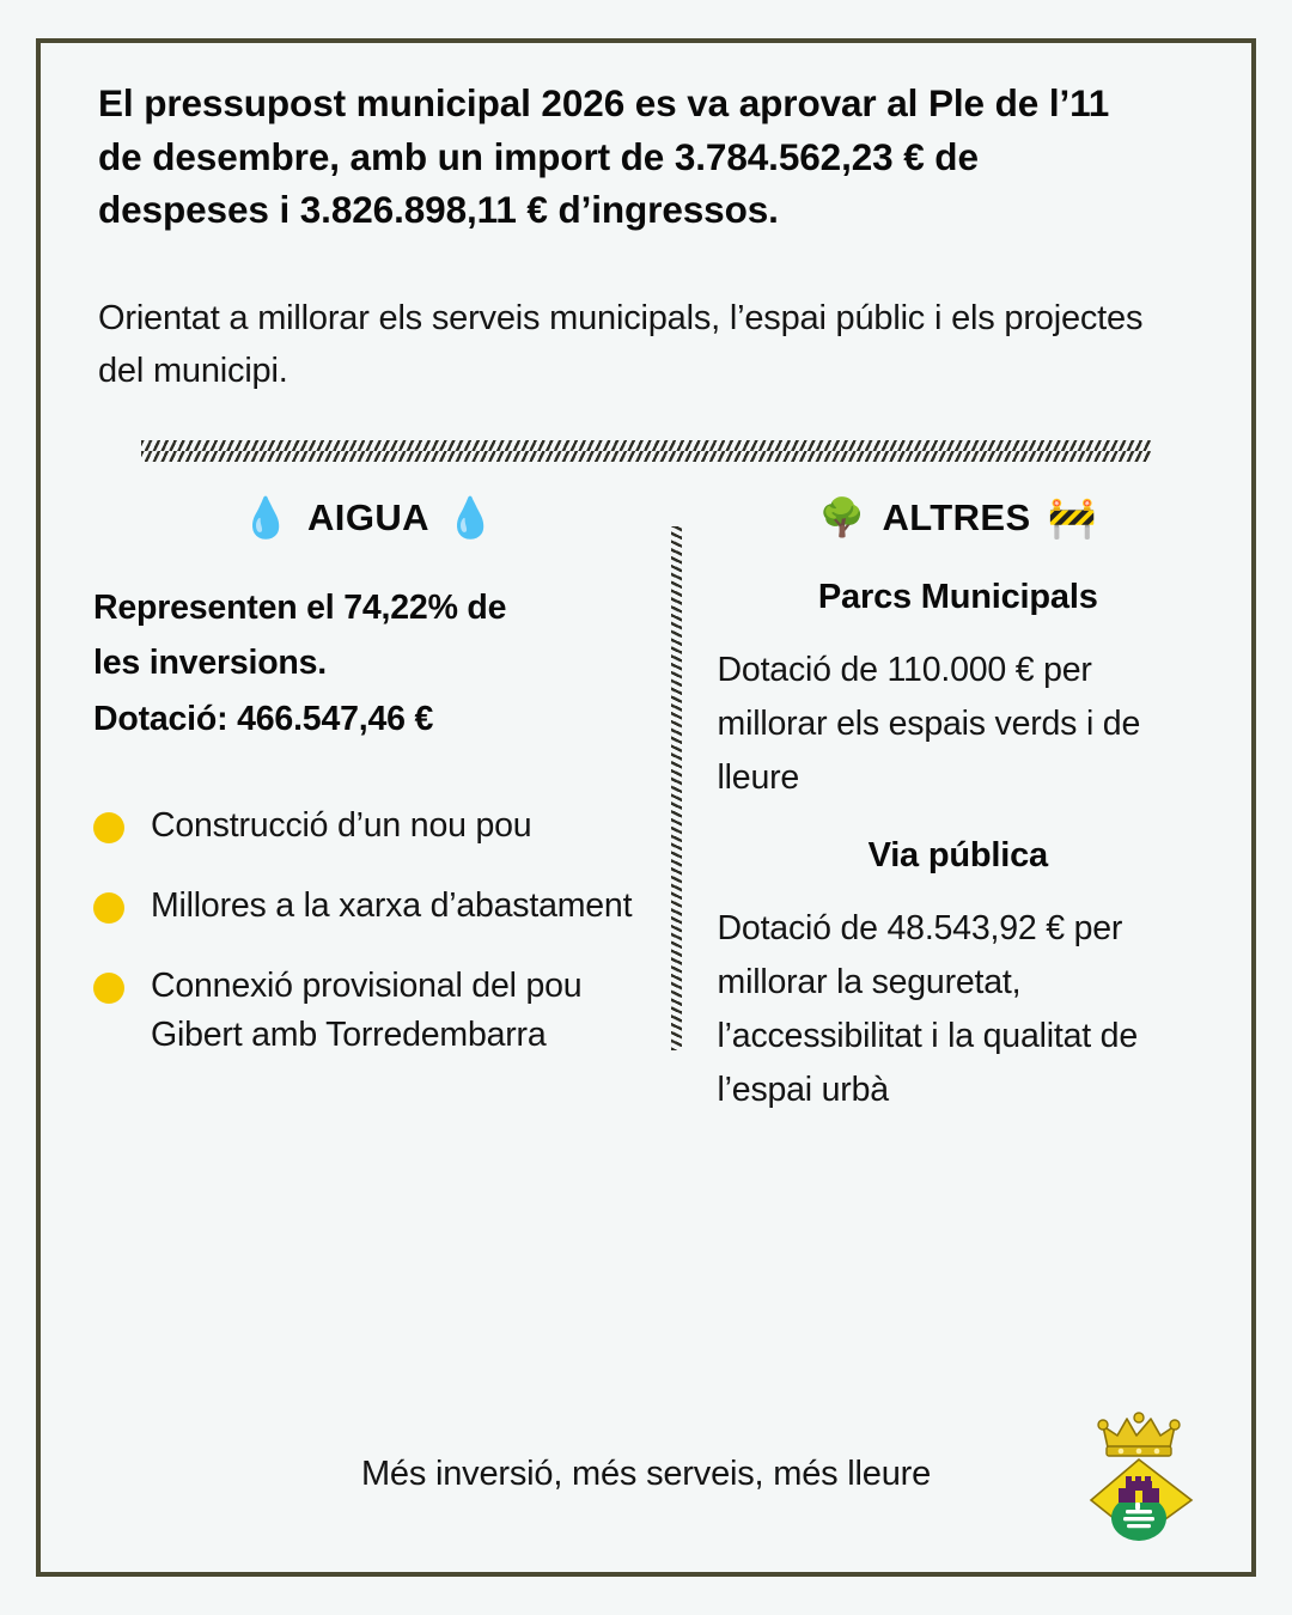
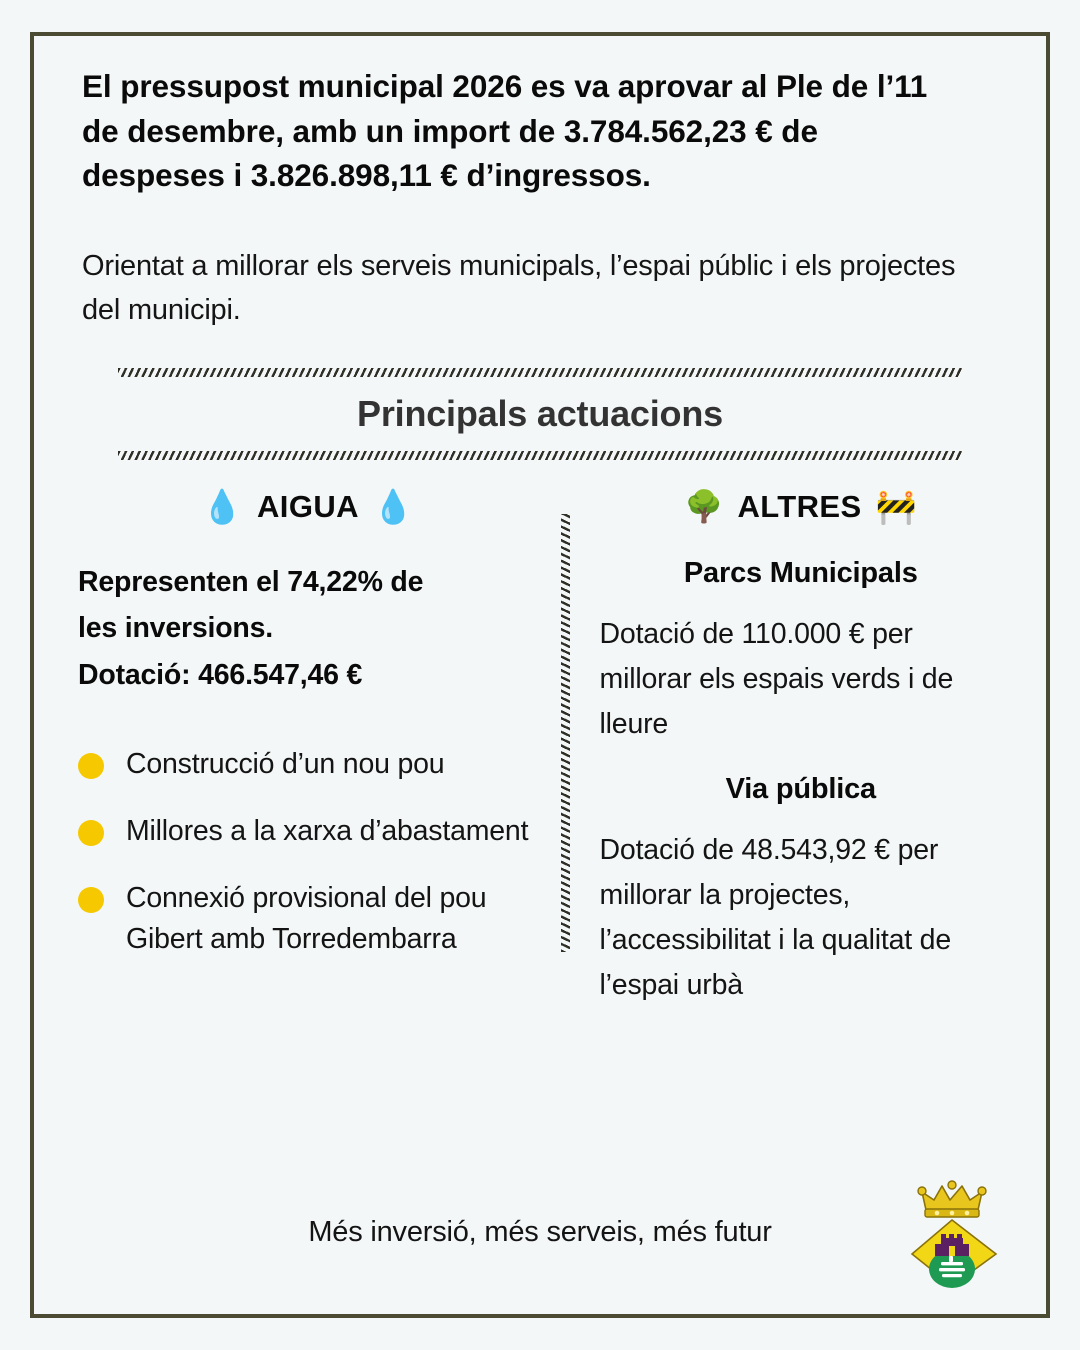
  El pressupost municipal 2026 es va aprovar al Ple de l’11
  de desembre, amb un import de 3.784.562,23 € de
  despeses i 3.826.898,11 € d’ingressos.
  Orientat a millorar els serveis municipals, l’espai públic i els projectes del municipi.
+ Principals actuacions
  💧
  AIGUA
  💧
  Representen el 74,22% de
  les inversions.
  Dotació: 466.547,46 €
  Construcció d’un nou pou
  Millores a la xarxa d’abastament
  Connexió provisional del pou Gibert amb Torredembarra
  🌳
  ALTRES
  🚧
  Parcs Municipals
  Dotació de 110.000 € per millorar els espais verds i de lleure
  Via pública
- Dotació de 48.543,92 € per millorar la seguretat, l’accessibilitat i la qualitat de l’espai urbà
+ Dotació de 48.543,92 € per millorar la projectes, l’accessibilitat i la qualitat de l’espai urbà
- Més inversió, més serveis, més lleure
+ Més inversió, més serveis, més futur
